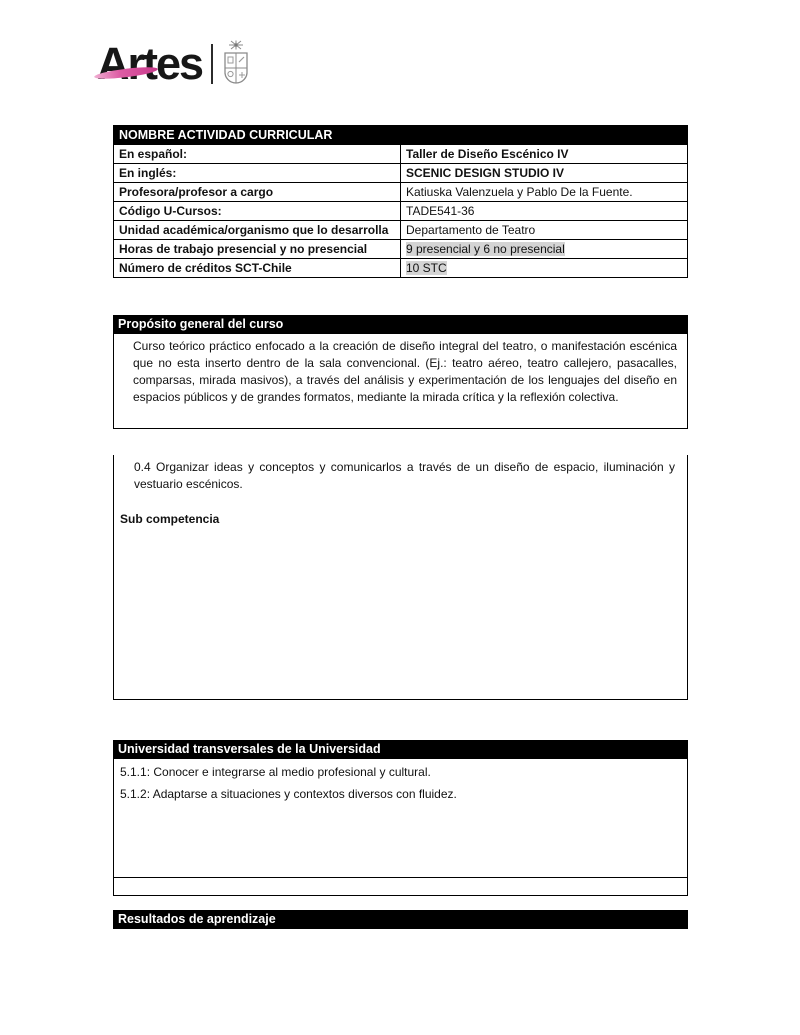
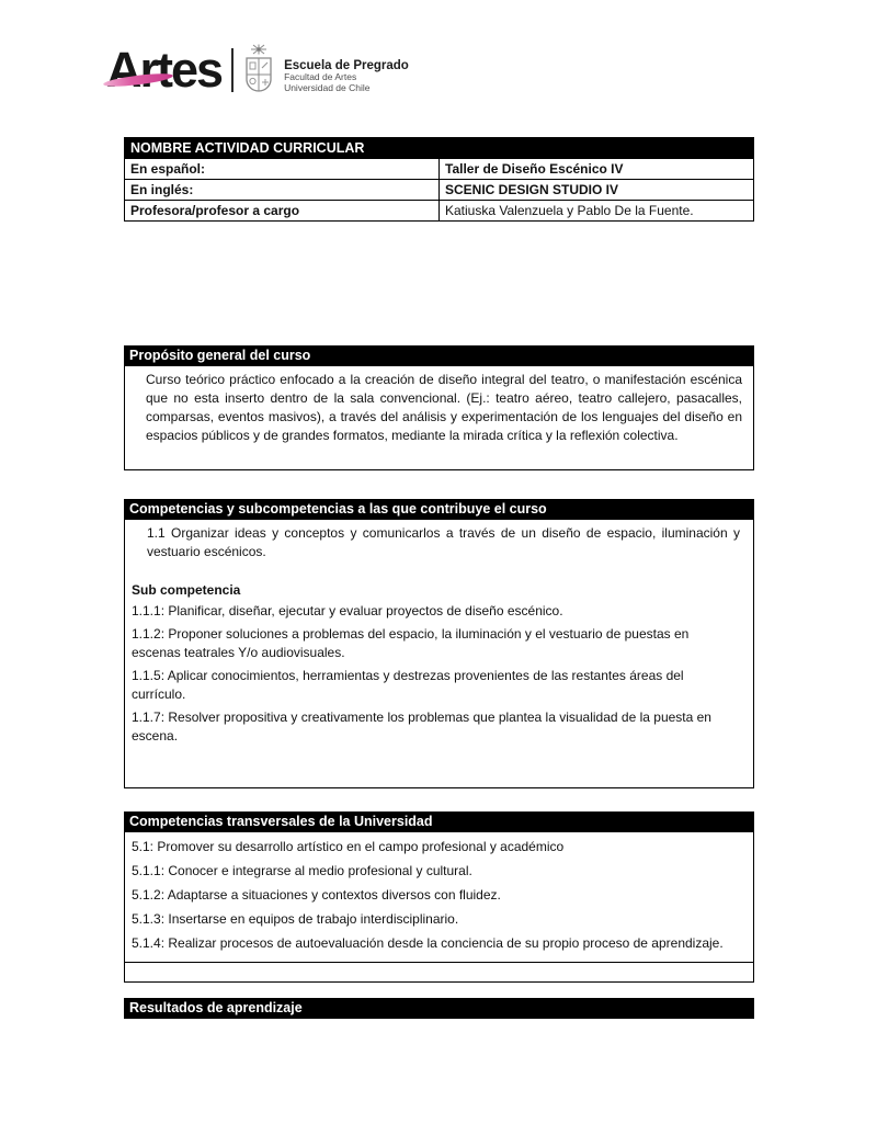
  Artes
+ Escuela de Pregrado
+ Facultad de Artes
+ Universidad de Chile
  NOMBRE ACTIVIDAD CURRICULAR
  En español:	Taller de Diseño Escénico IV
  En inglés:	SCENIC DESIGN STUDIO IV
  Profesora/profesor a cargo	Katiuska Valenzuela y Pablo De la Fuente.
- Código U-Cursos:	TADE541-36
- Unidad académica/organismo que lo desarrolla	Departamento de Teatro
- Horas de trabajo presencial y no presencial	9 presencial y 6 no presencial
- Número de créditos SCT-Chile	10 STC
  Propósito general del curso
- Curso teórico práctico enfocado a la creación de diseño integral del teatro, o manifestación escénica que no esta inserto dentro de la sala convencional. (Ej.: teatro aéreo, teatro callejero, pasacalles, comparsas, mirada masivos), a través del análisis y experimentación de los lenguajes del diseño en espacios públicos y de grandes formatos, mediante la mirada crítica y la reflexión colectiva.
+ Curso teórico práctico enfocado a la creación de diseño integral del teatro, o manifestación escénica que no esta inserto dentro de la sala convencional. (Ej.: teatro aéreo, teatro callejero, pasacalles, comparsas, eventos masivos), a través del análisis y experimentación de los lenguajes del diseño en espacios públicos y de grandes formatos, mediante la mirada crítica y la reflexión colectiva.
+ Competencias y subcompetencias a las que contribuye el curso
- 0.4 Organizar ideas y conceptos y comunicarlos a través de un diseño de espacio, iluminación y vestuario escénicos.
+ 1.1 Organizar ideas y conceptos y comunicarlos a través de un diseño de espacio, iluminación y vestuario escénicos.
  Sub competencia
+ 1.1.1: Planificar, diseñar, ejecutar y evaluar proyectos de diseño escénico.
+ 1.1.2: Proponer soluciones a problemas del espacio, la iluminación y el vestuario de puestas en escenas teatrales Y/o audiovisuales.
+ 1.1.5: Aplicar conocimientos, herramientas y destrezas provenientes de las restantes áreas del currículo.
+ 1.1.7: Resolver propositiva y creativamente los problemas que plantea la visualidad de la puesta en escena.
- Universidad transversales de la Universidad
+ Competencias transversales de la Universidad
+ 5.1: Promover su desarrollo artístico en el campo profesional y académico
  5.1.1: Conocer e integrarse al medio profesional y cultural.
  5.1.2: Adaptarse a situaciones y contextos diversos con fluidez.
+ 5.1.3: Insertarse en equipos de trabajo interdisciplinario.
+ 5.1.4: Realizar procesos de autoevaluación desde la conciencia de su propio proceso de aprendizaje.
  Resultados de aprendizaje
